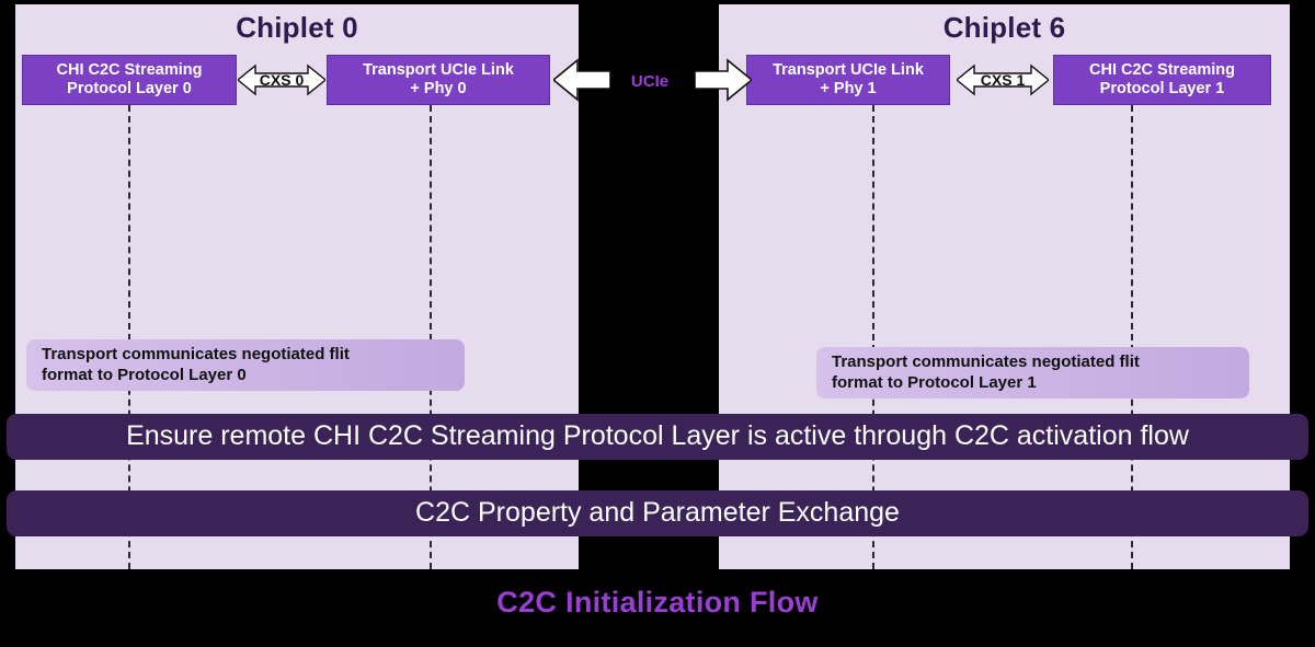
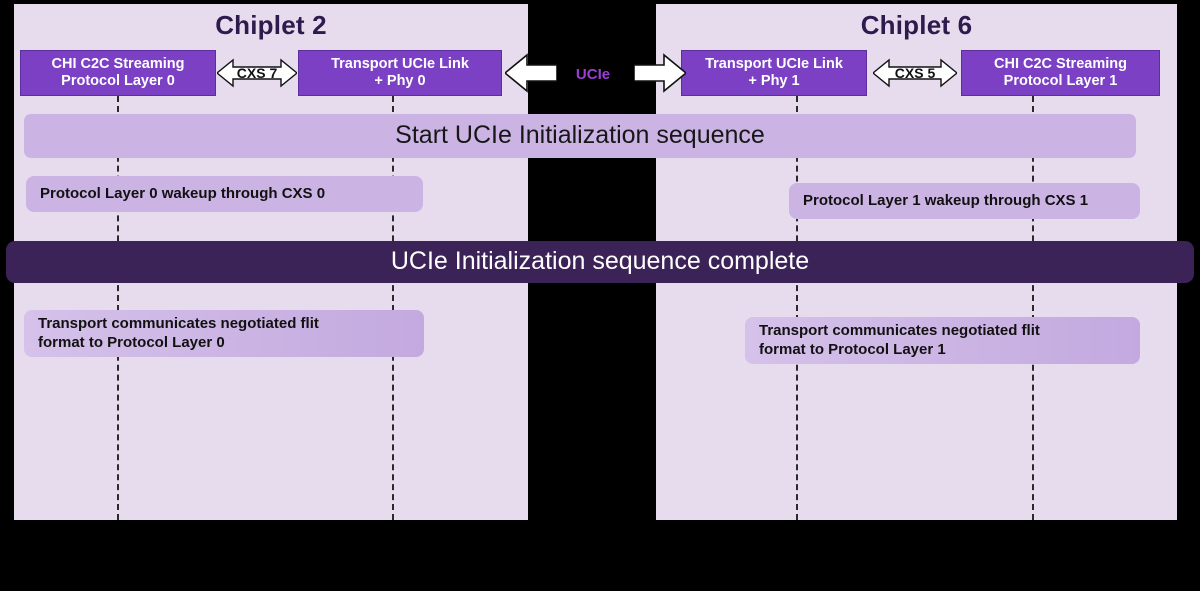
- Chiplet 0
+ Chiplet 2
  Chiplet 6
  CHI C2C Streaming
  Protocol Layer 0
  Transport UCIe Link
  + Phy 0
- CXS 0
+ CXS 7
  Transport UCIe Link
  + Phy 1
  CHI C2C Streaming
  Protocol Layer 1
- CXS 1
+ CXS 5
  UCIe
+ Start UCIe Initialization sequence
+ Protocol Layer 0 wakeup through CXS 0
+ Protocol Layer 1 wakeup through CXS 1
+ UCIe Initialization sequence complete
  Transport communicates negotiated flit
  format to Protocol Layer 0
  Transport communicates negotiated flit
  format to Protocol Layer 1
- Ensure remote CHI C2C Streaming Protocol Layer is active through C2C activation flow
- C2C Property and Parameter Exchange
- C2C Initialization Flow
